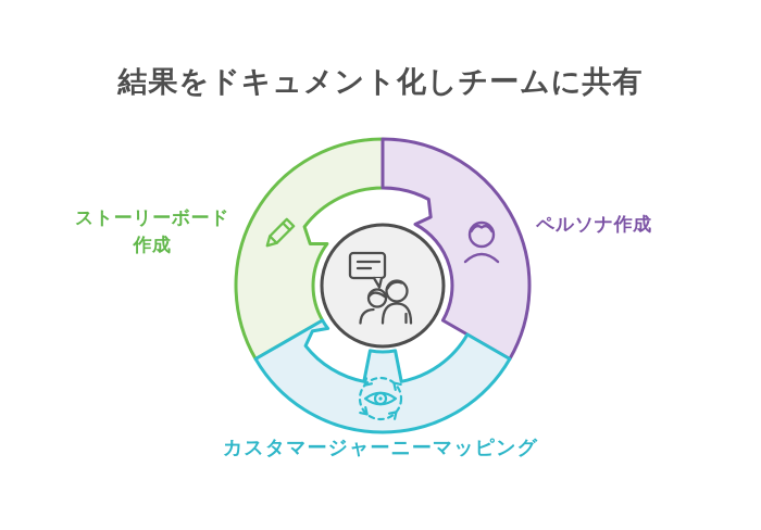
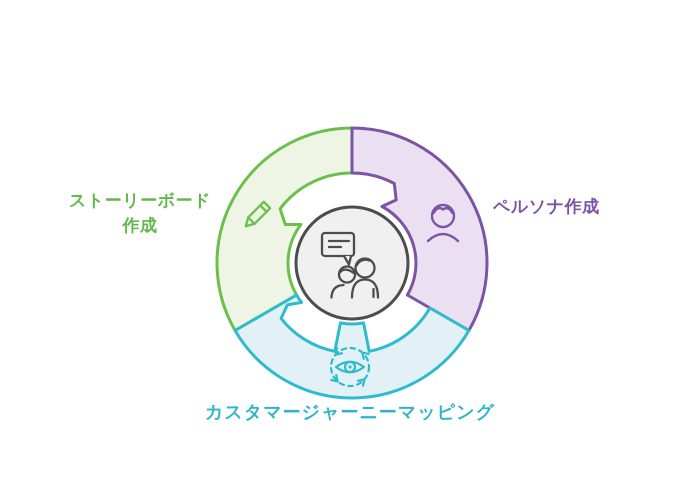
- 結果をドキュメント化しチームに共有
  ストーリーボード
  作成
  ペルソナ作成
  カスタマージャーニーマッピング
